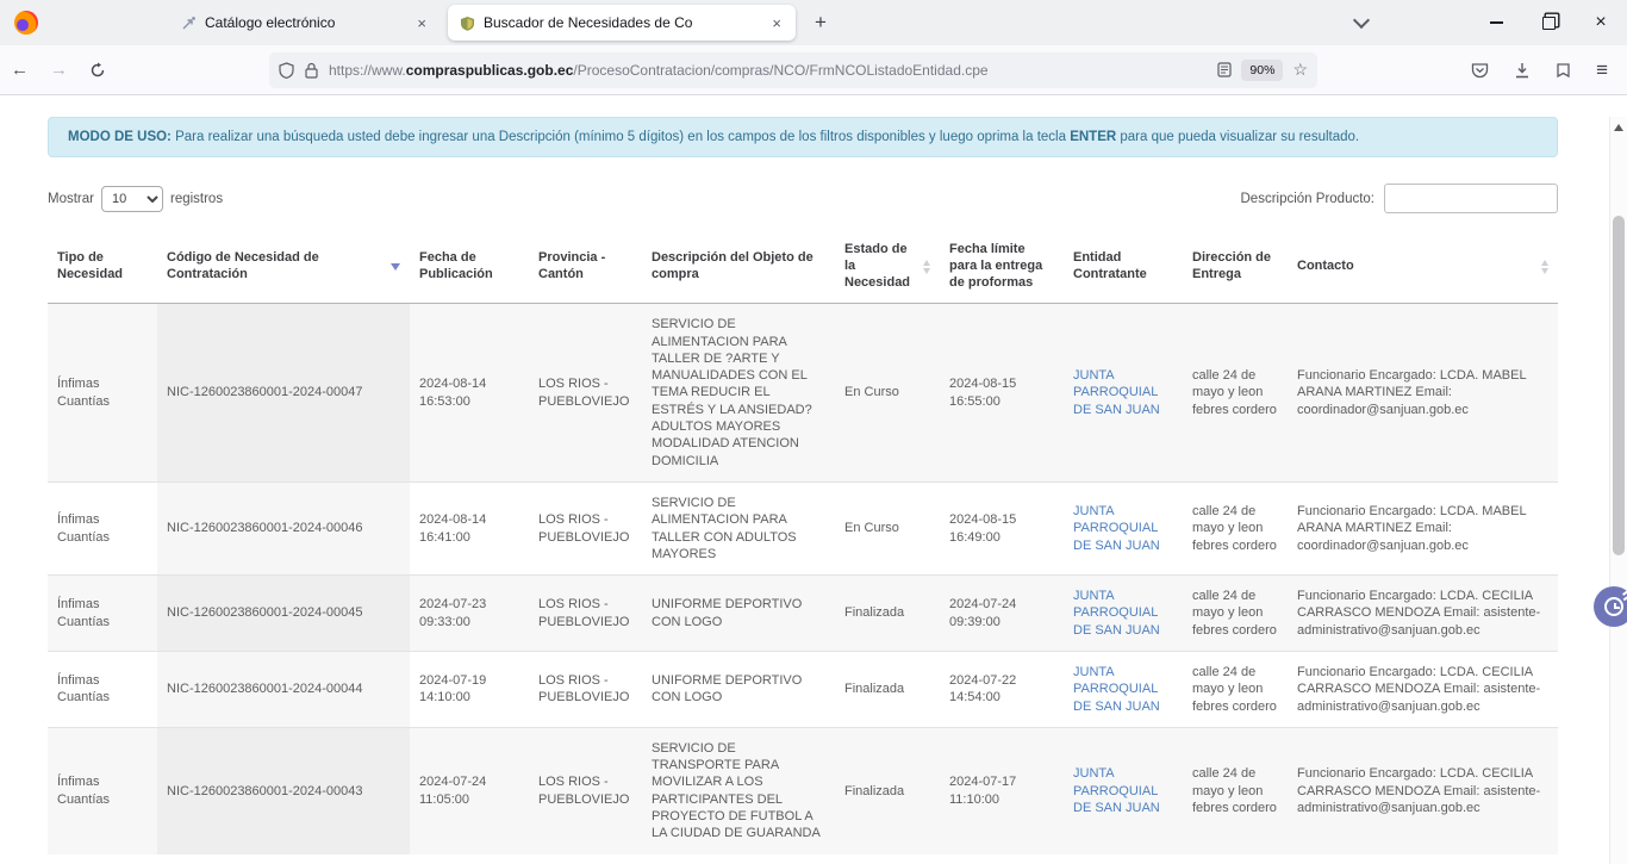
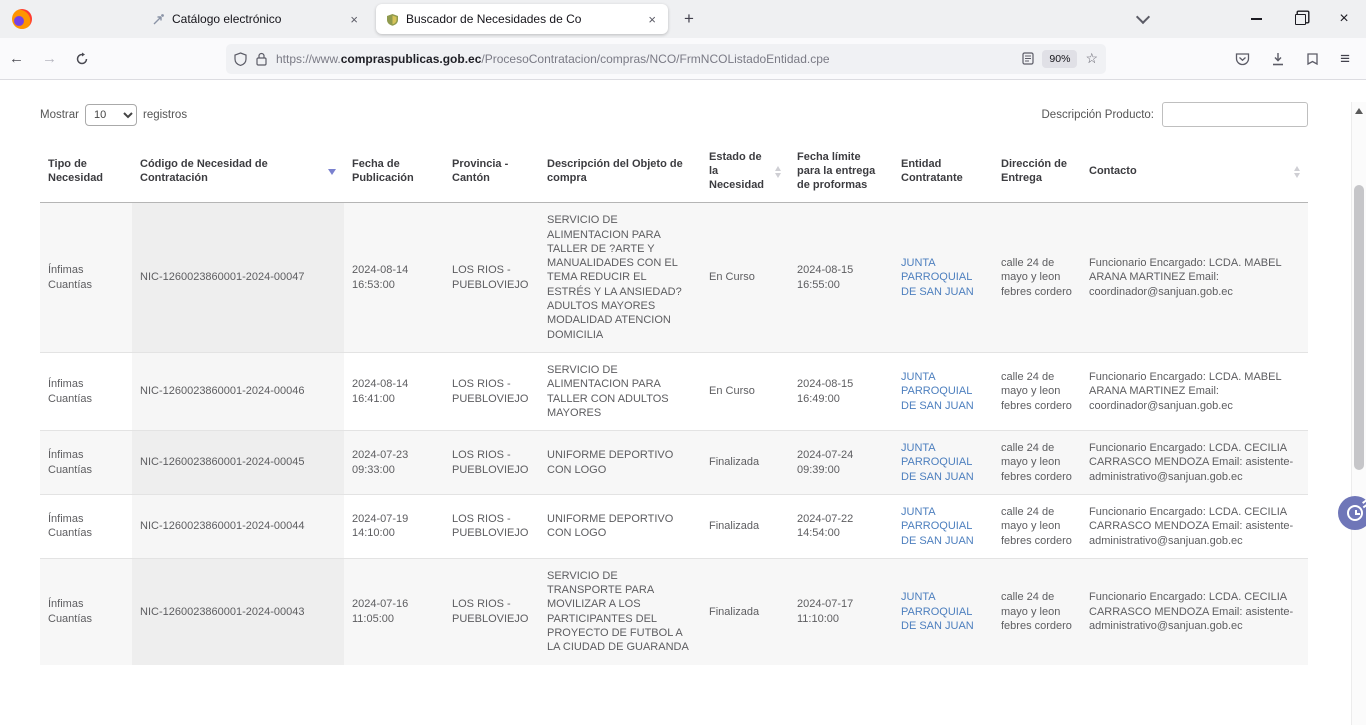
  Catálogo electrónico
  ×
  Buscador de Necesidades de Co
  ×
  +
  ×
  ←
  →
  https://www.compraspublicas.gob.ec/ProcesoContratacion/compras/NCO/FrmNCOListadoEntidad.cpe
  90%
  ☆
  ≡
- MODO DE USO: Para realizar una búsqueda usted debe ingresar una Descripción (mínimo 5 dígitos) en los campos de los filtros disponibles y luego oprima la tecla ENTER para que pueda visualizar su resultado.
  Mostrar
  10
  registros
  Descripción Producto:
  Tipo de Necesidad	Código de Necesidad de Contratación	Fecha de Publicación	Provincia - Cantón	Descripción del Objeto de compra	Estado de la Necesidad	Fecha límite para la entrega de proformas	Entidad Contratante	Dirección de Entrega	Contacto
  Ínfimas Cuantías	NIC-1260023860001-2024-00047	2024-08-14 16:53:00	LOS RIOS - PUEBLOVIEJO	SERVICIO DE ALIMENTACION PARA TALLER DE ?ARTE Y MANUALIDADES CON EL TEMA REDUCIR EL ESTRÉS Y LA ANSIEDAD? ADULTOS MAYORES MODALIDAD ATENCION DOMICILIA	En Curso	2024-08-15 16:55:00	JUNTA PARROQUIAL DE SAN JUAN	calle 24 de mayo y leon febres cordero	Funcionario Encargado: LCDA. MABEL ARANA MARTINEZ Email: coordinador@sanjuan.gob.ec
  Ínfimas Cuantías	NIC-1260023860001-2024-00046	2024-08-14 16:41:00	LOS RIOS - PUEBLOVIEJO	SERVICIO DE ALIMENTACION PARA TALLER CON ADULTOS MAYORES	En Curso	2024-08-15 16:49:00	JUNTA PARROQUIAL DE SAN JUAN	calle 24 de mayo y leon febres cordero	Funcionario Encargado: LCDA. MABEL ARANA MARTINEZ Email: coordinador@sanjuan.gob.ec
  Ínfimas Cuantías	NIC-1260023860001-2024-00045	2024-07-23 09:33:00	LOS RIOS - PUEBLOVIEJO	UNIFORME DEPORTIVO CON LOGO	Finalizada	2024-07-24 09:39:00	JUNTA PARROQUIAL DE SAN JUAN	calle 24 de mayo y leon febres cordero	Funcionario Encargado: LCDA. CECILIA CARRASCO MENDOZA Email: asistente-administrativo@sanjuan.gob.ec
  Ínfimas Cuantías	NIC-1260023860001-2024-00044	2024-07-19 14:10:00	LOS RIOS - PUEBLOVIEJO	UNIFORME DEPORTIVO CON LOGO	Finalizada	2024-07-22 14:54:00	JUNTA PARROQUIAL DE SAN JUAN	calle 24 de mayo y leon febres cordero	Funcionario Encargado: LCDA. CECILIA CARRASCO MENDOZA Email: asistente-administrativo@sanjuan.gob.ec
- Ínfimas Cuantías	NIC-1260023860001-2024-00043	2024-07-24 11:05:00	LOS RIOS - PUEBLOVIEJO	SERVICIO DE TRANSPORTE PARA MOVILIZAR A LOS PARTICIPANTES DEL PROYECTO DE FUTBOL A LA CIUDAD DE GUARANDA	Finalizada	2024-07-17 11:10:00	JUNTA PARROQUIAL DE SAN JUAN	calle 24 de mayo y leon febres cordero	Funcionario Encargado: LCDA. CECILIA CARRASCO MENDOZA Email: asistente-administrativo@sanjuan.gob.ec
+ Ínfimas Cuantías	NIC-1260023860001-2024-00043	2024-07-16 11:05:00	LOS RIOS - PUEBLOVIEJO	SERVICIO DE TRANSPORTE PARA MOVILIZAR A LOS PARTICIPANTES DEL PROYECTO DE FUTBOL A LA CIUDAD DE GUARANDA	Finalizada	2024-07-17 11:10:00	JUNTA PARROQUIAL DE SAN JUAN	calle 24 de mayo y leon febres cordero	Funcionario Encargado: LCDA. CECILIA CARRASCO MENDOZA Email: asistente-administrativo@sanjuan.gob.ec
